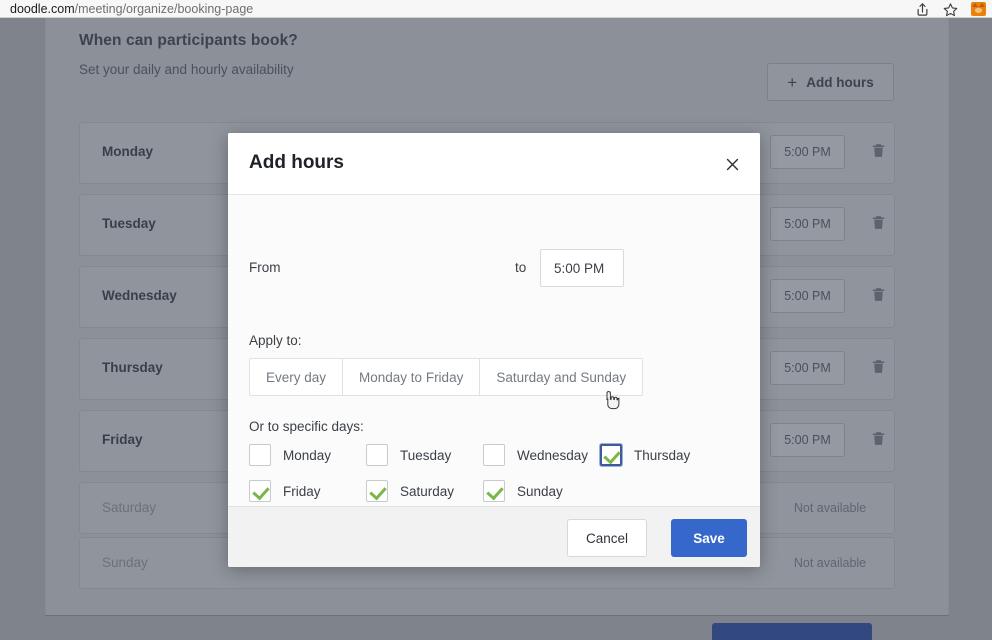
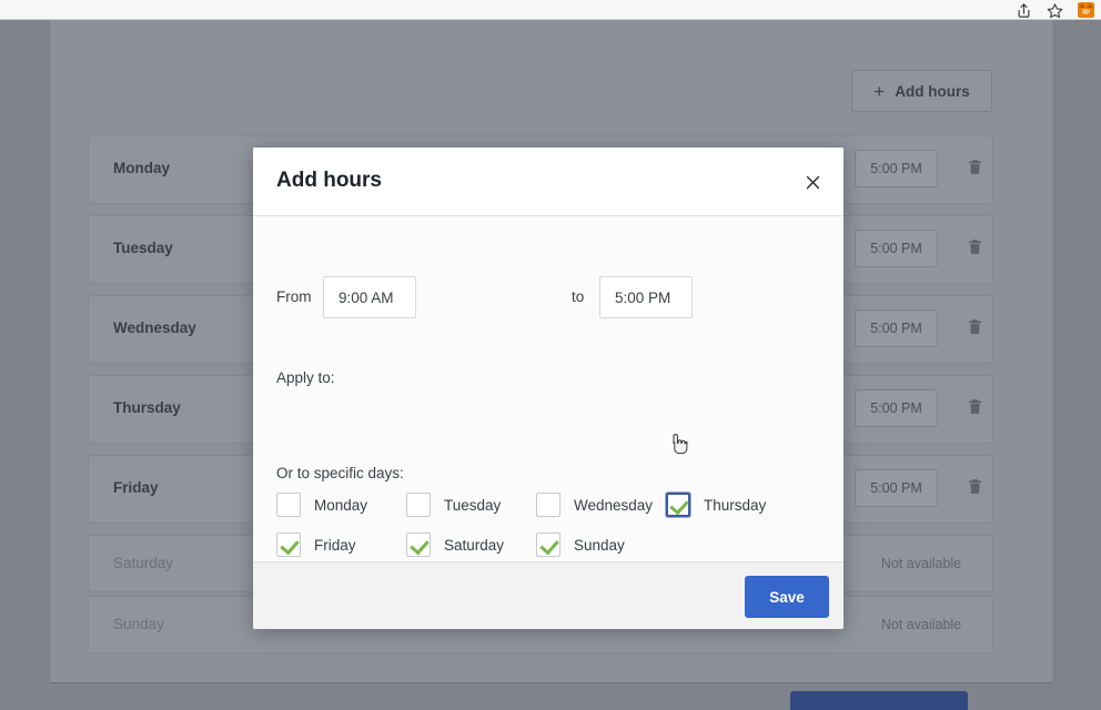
- doodle.com/meeting/organize/booking-page
- When can participants book?
- Set your daily and hourly availability
  +
  Add hours
  Monday
  5:00 PM
  Tuesday
  5:00 PM
  Wednesday
  5:00 PM
  Thursday
  5:00 PM
  Friday
  5:00 PM
  Saturday
  Not available
  Sunday
  Not available
  Add hours
  From
+ 9:00 AM
  to
  5:00 PM
  Apply to:
- Every day
- Monday to Friday
- Saturday and Sunday
  Or to specific days:
  Monday
  Tuesday
  Wednesday
  Thursday
  Friday
  Saturday
  Sunday
- Cancel
  Save
